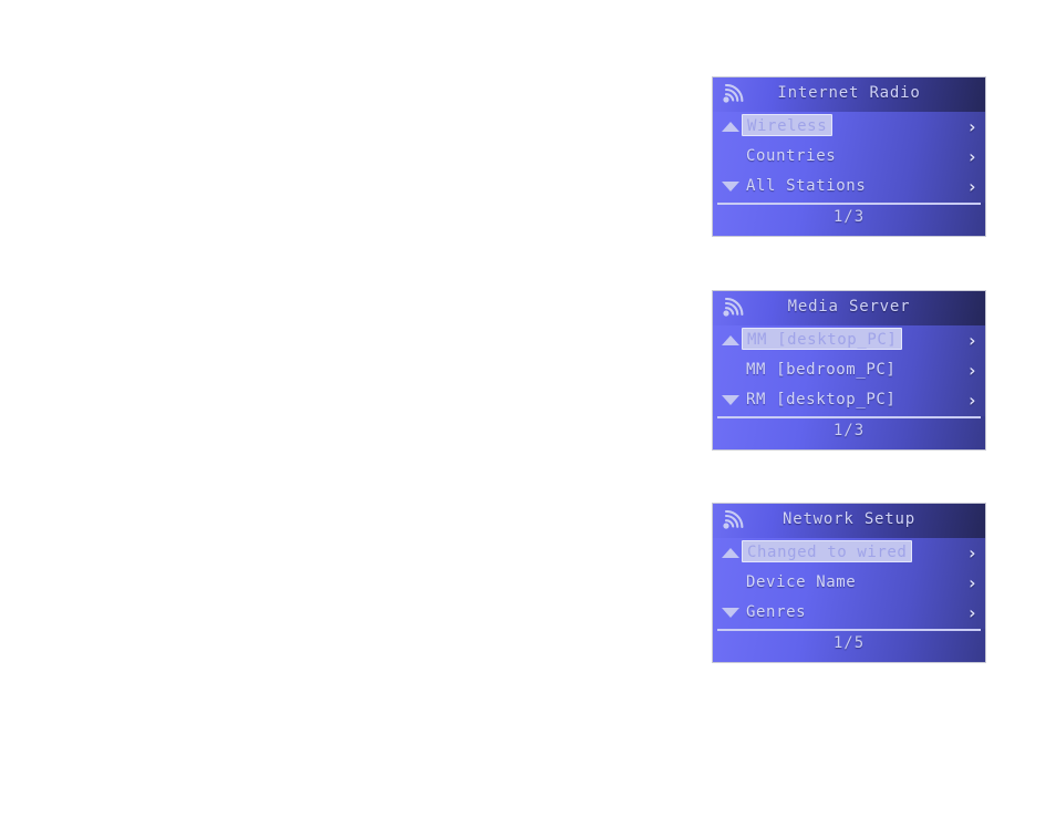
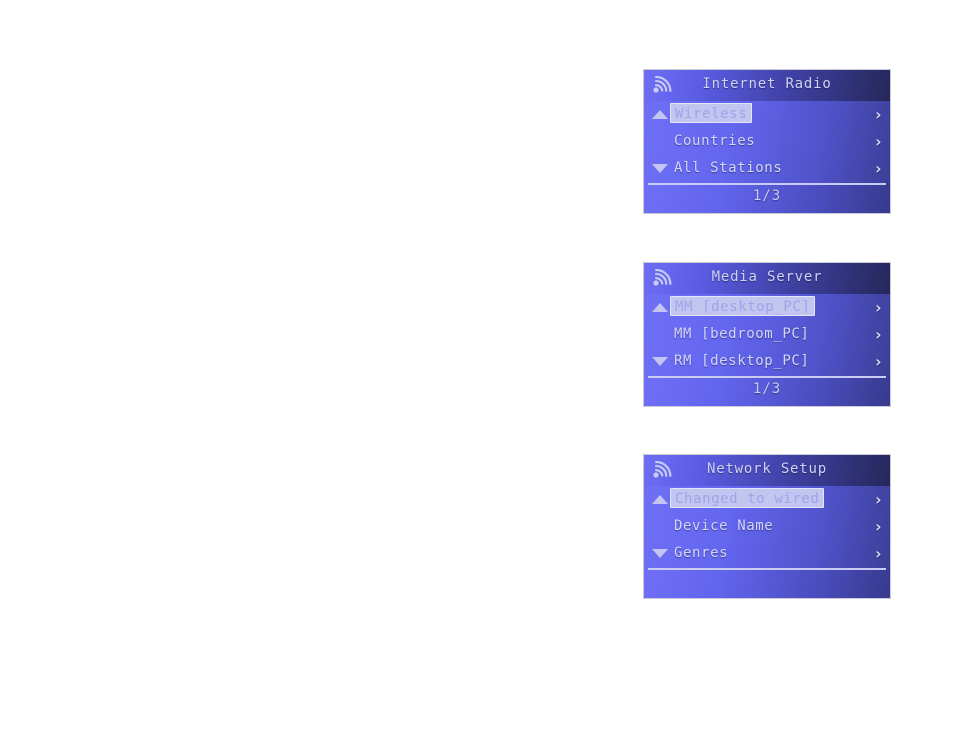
  Internet Radio
  Wireless
  ›
  Countries
  ›
  All Stations
  ›
  1/3
  Media Server
  MM [desktop_PC]
  ›
  MM [bedroom_PC]
  ›
  RM [desktop_PC]
  ›
  1/3
  Network Setup
  Changed to wired
  ›
  Device Name
  ›
  Genres
  ›
- 1/5
